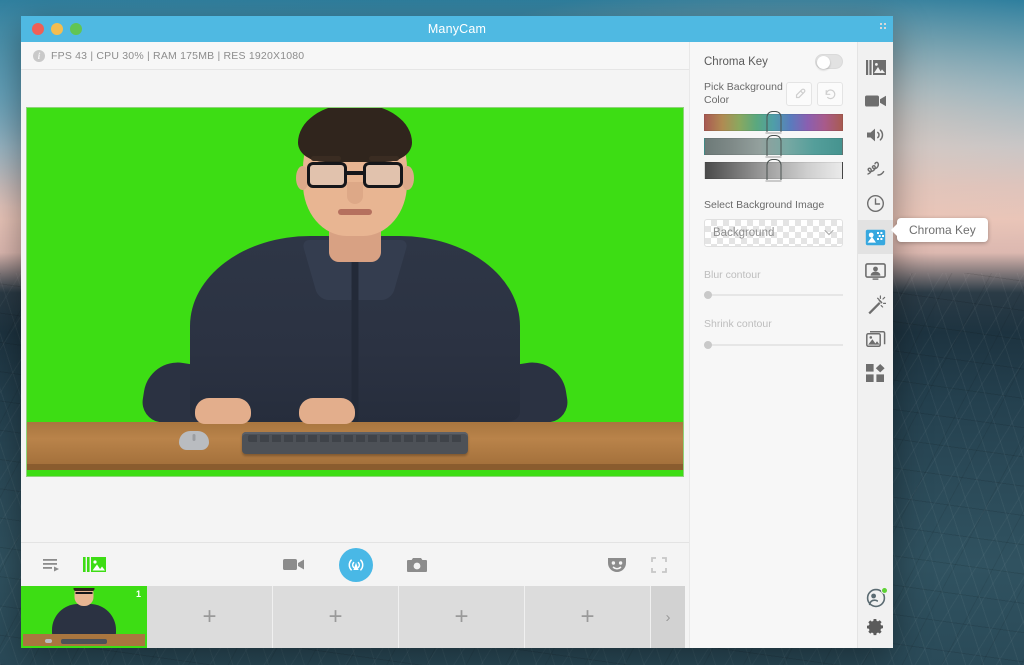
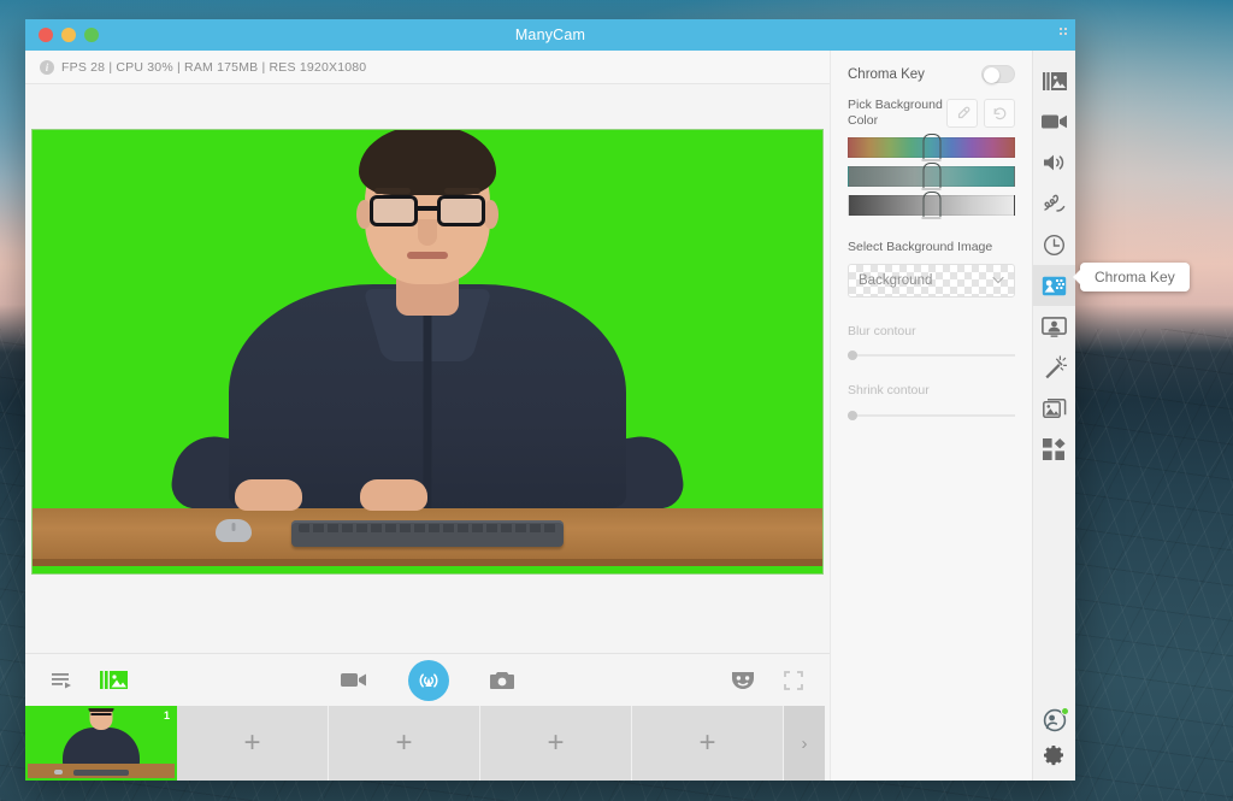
  ManyCam
  i
- FPS 43 | CPU 30% | RAM 175MB | RES 1920X1080
+ FPS 28 | CPU 30% | RAM 175MB | RES 1920X1080
  1
  +
  +
  +
  +
  ›
  Chroma Key
  Pick Background Color
  Select Background Image
  Background
  Blur contour
  Shrink contour
  Chroma Key
